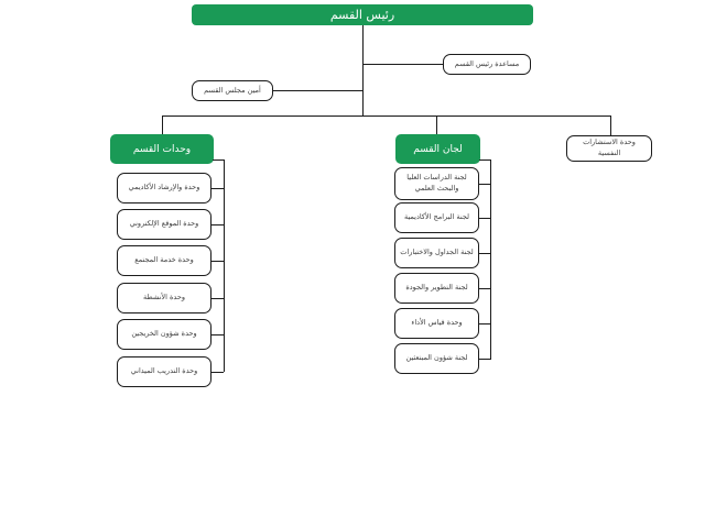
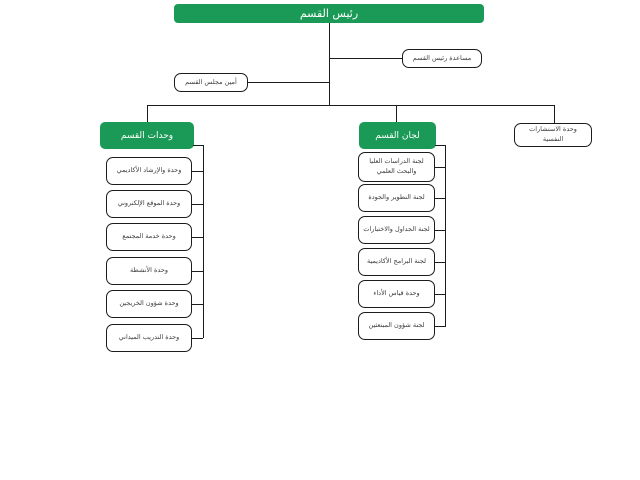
  رئيس القسم
  مساعدة رئيس القسم
  أمين مجلس القسم
  وحدات القسم
  لجان القسم
  وحدة الاستشارات النفسية
  وحدة والإرشاد الأكاديمي
  وحدة الموقع الإلكتروني
  وحدة خدمة المجتمع
  وحدة الأنشطة
  وحدة شؤون الخريجين
  وحدة التدريب الميداني
  لجنة الدراسات العليا والبحث العلمي
- لجنة البرامج الأكاديمية
+ لجنة التطوير والجودة
  لجنة الجداول والاختبارات
- لجنة التطوير والجودة
+ لجنة البرامج الأكاديمية
  وحدة قياس الأداء
  لجنة شؤون المبتعثين
